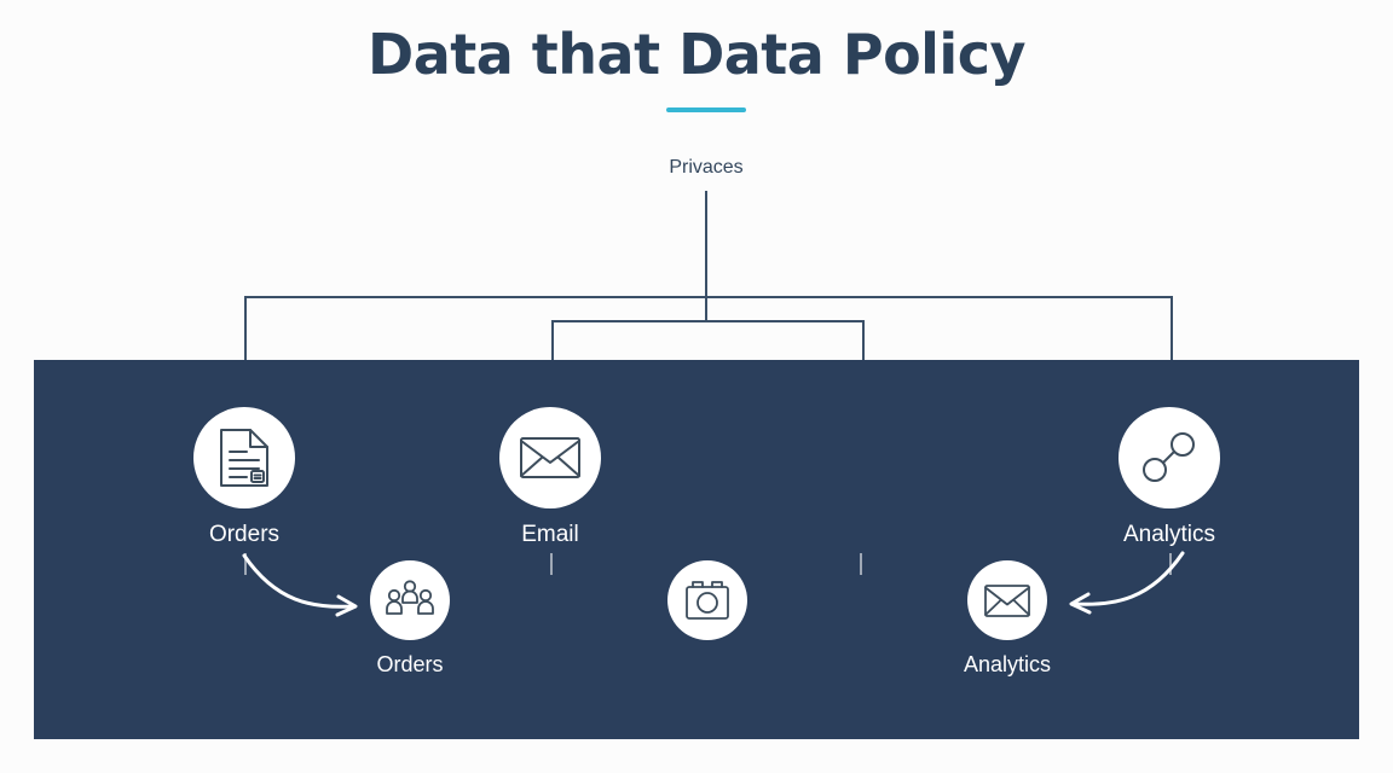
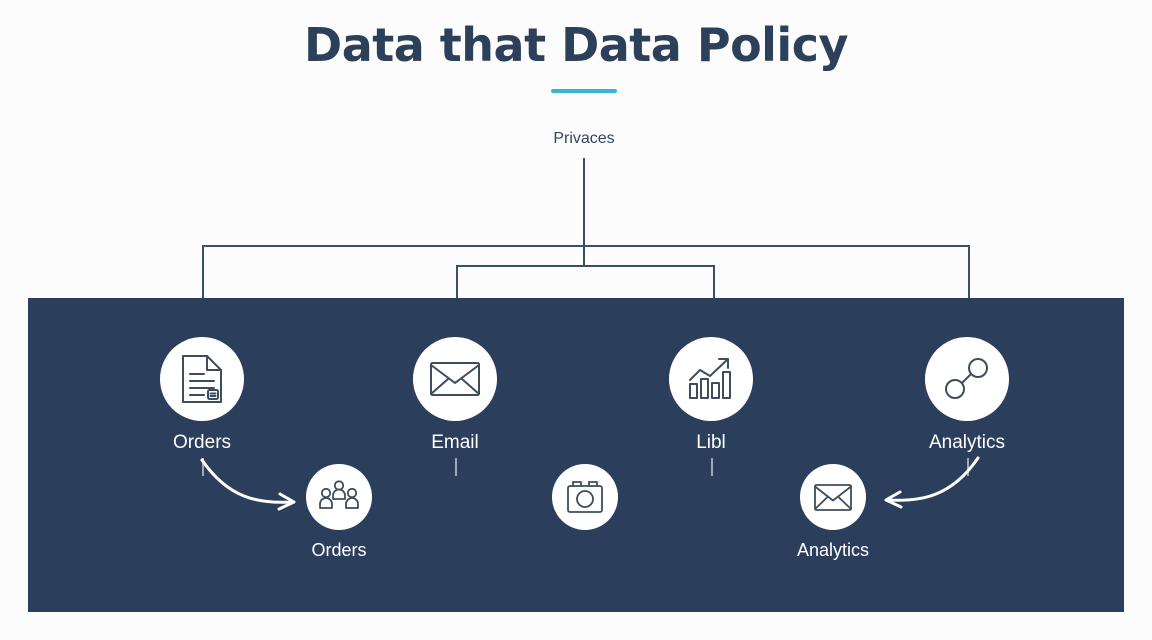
  Data that Data Policy
  Privaces
  Orders
  Email
+ Libl
  Analytics
  Orders
  Analytics
